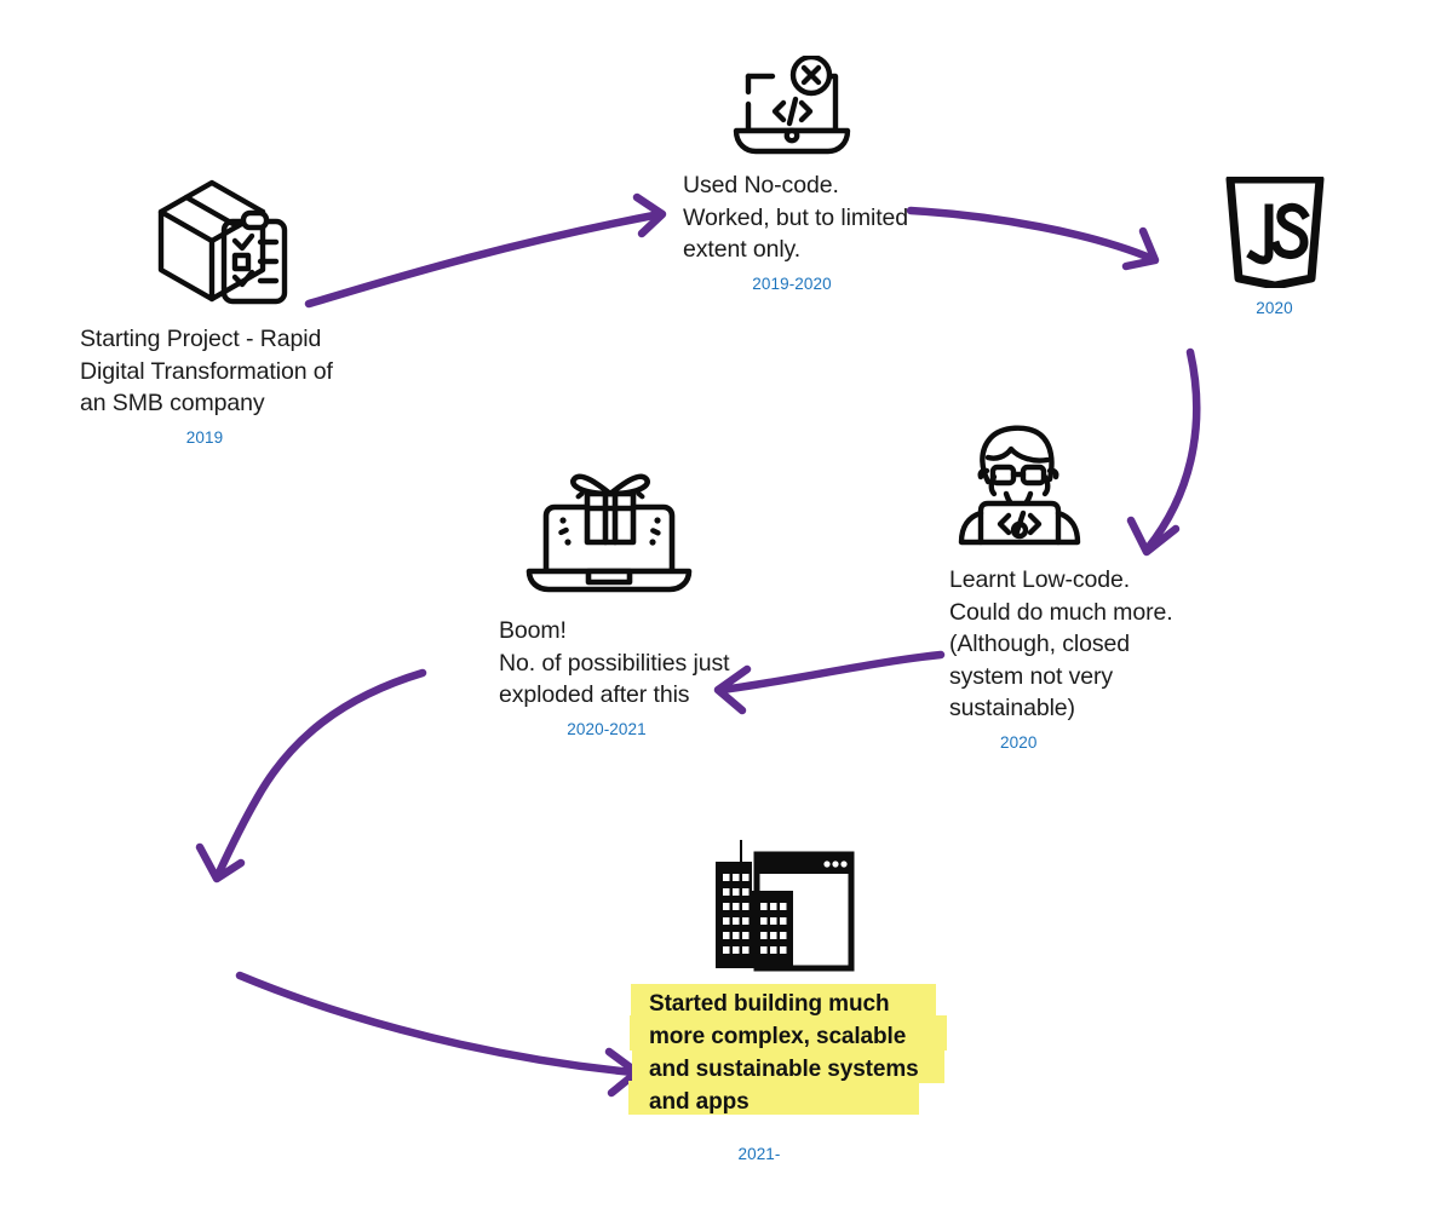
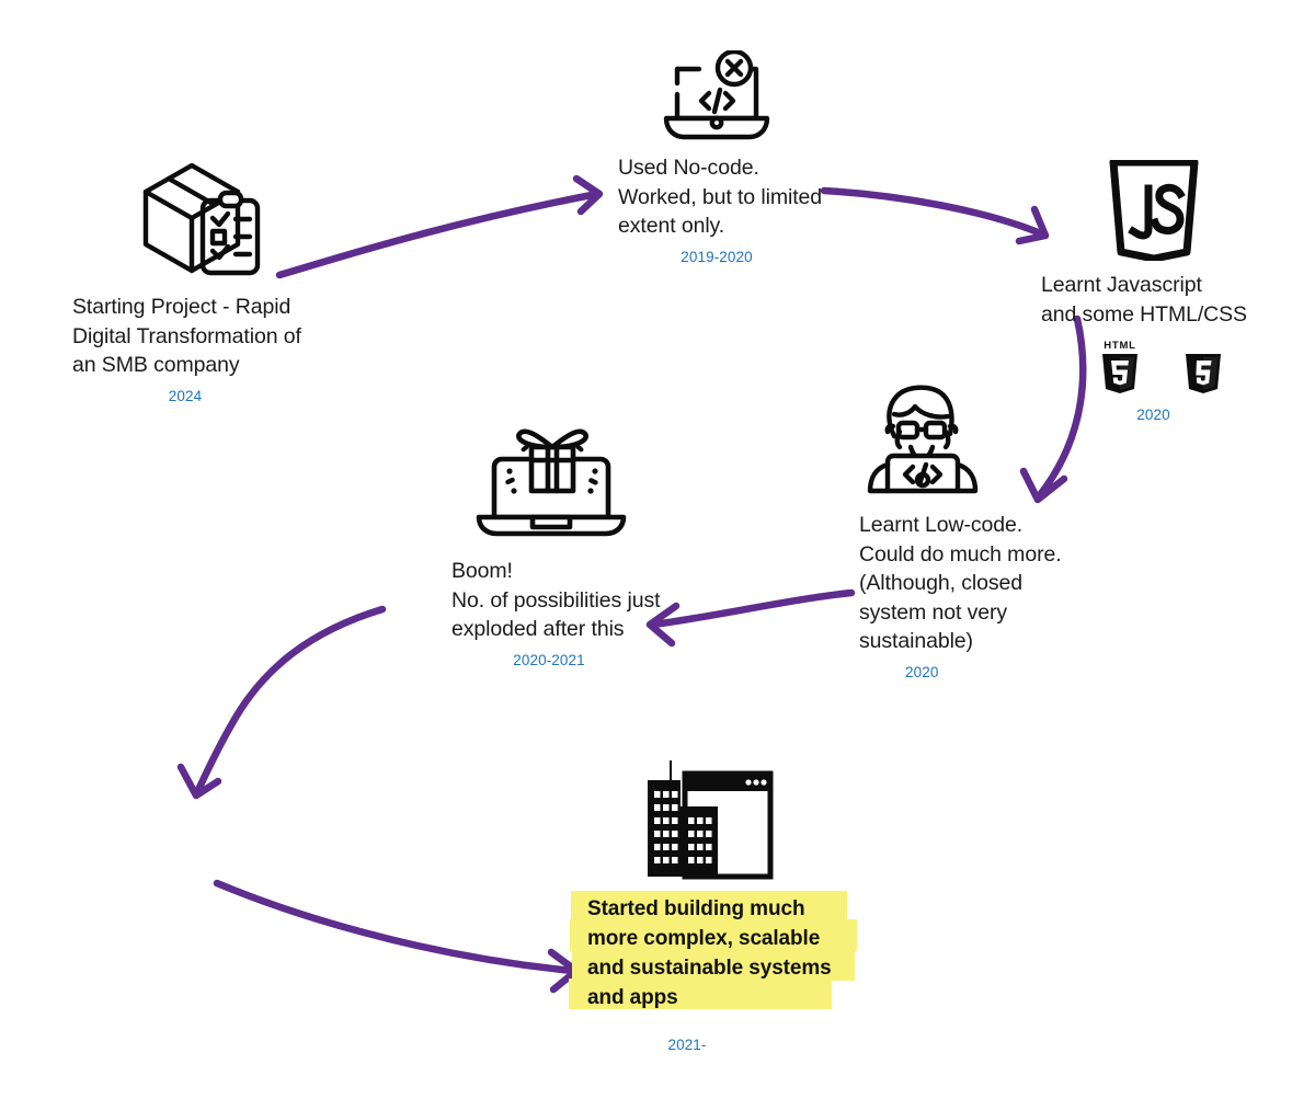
  Starting Project - Rapid
  Digital Transformation of
  an SMB company
- 2019
+ 2024
  Used No-code.
  Worked, but to limited
  extent only.
  2019-2020
+ Learnt Javascript
+ and some HTML/CSS
+ HTML
  2020
  Learnt Low-code.
  Could do much more.
  (Although, closed
  system not very
  sustainable)
  2020
  Boom!
  No. of possibilities just
  exploded after this
  2020-2021
  Started building much
  more complex, scalable
  and sustainable systems
  and apps
  2021-
